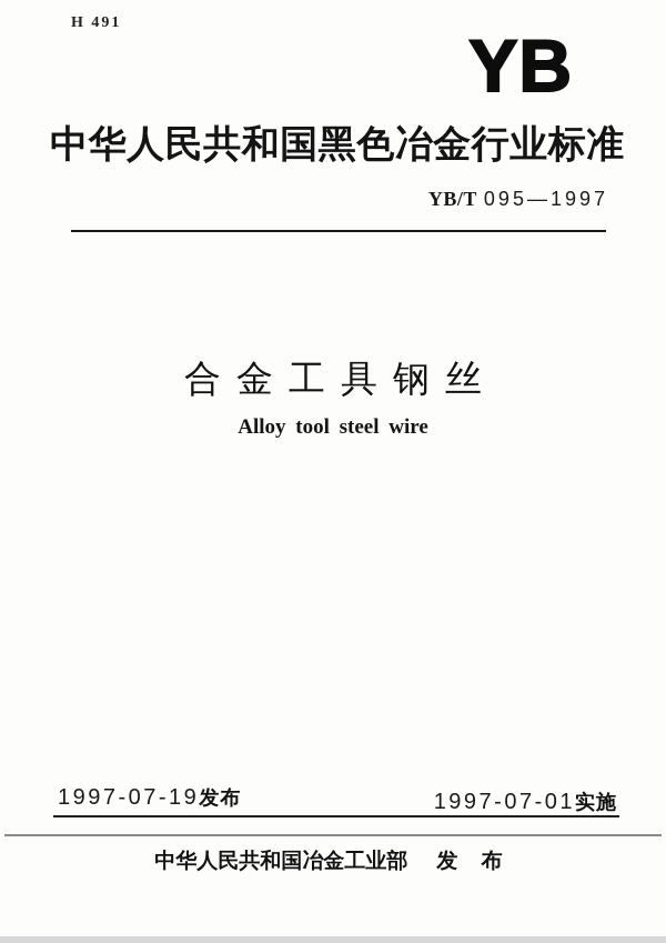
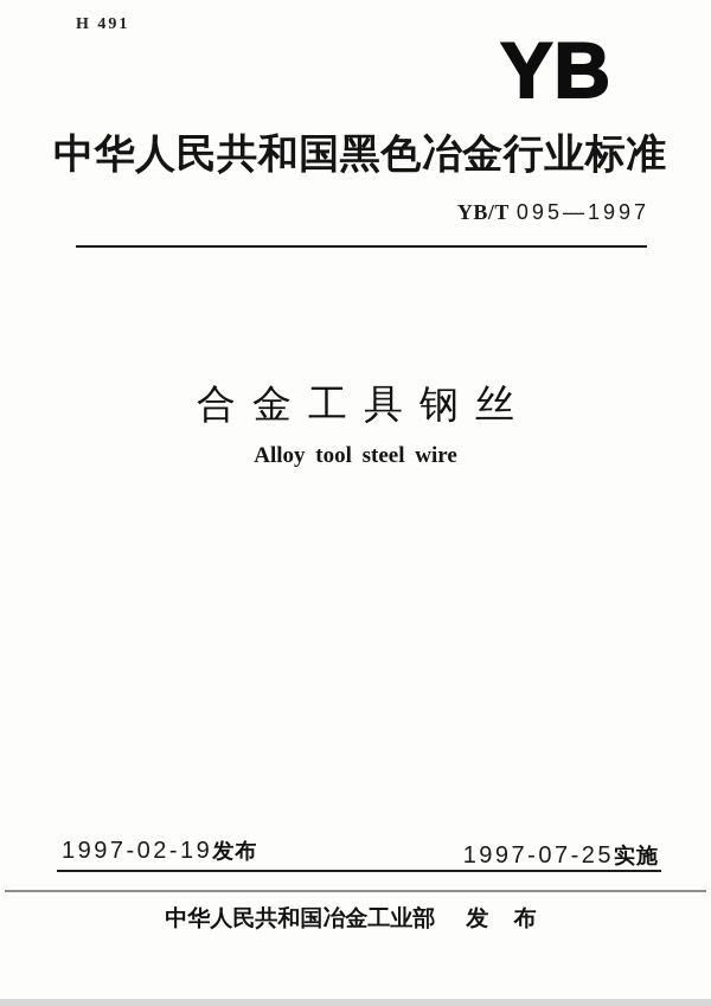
  H 491
  YB
  中华人民共和国黑色冶金行业标准
  YB/T 095—1997
  合金工具钢丝
  Alloy tool steel wire
- 1997-07-19发布
+ 1997-02-19发布
- 1997-07-01实施
+ 1997-07-25实施
  中华人民共和国冶金工业部 发 布
